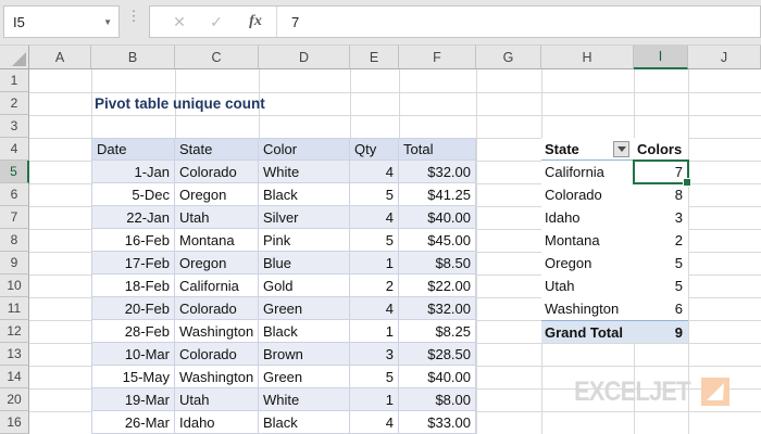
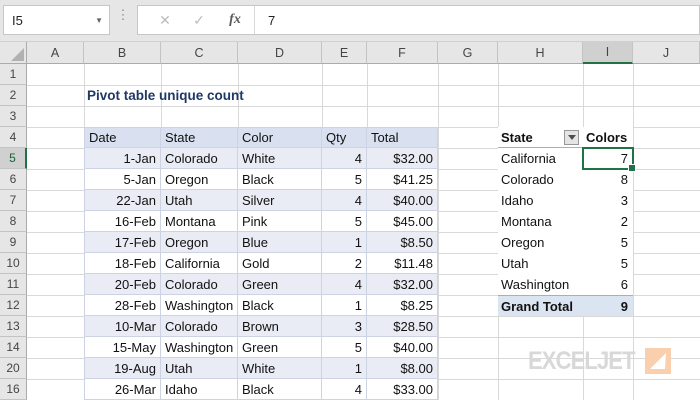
  I5
  ▼
  ⋮
  ✕
  ✓
  fx
  7
  A
  B
  C
  D
  E
  F
  G
  H
  I
  J
  1
  2
  3
  4
  5
  6
  7
  8
  9
  10
  11
  12
  13
  14
  20
  16
  Pivot table unique count
  Date
  State
  Color
  Qty
  Total
  1-Jan
  Colorado
  White
  4
  $32.00
- 5-Dec
+ 5-Jan
  Oregon
  Black
  5
  $41.25
  22-Jan
  Utah
  Silver
  4
  $40.00
  16-Feb
  Montana
  Pink
  5
  $45.00
  17-Feb
  Oregon
  Blue
  1
  $8.50
  18-Feb
  California
  Gold
  2
- $22.00
+ $11.48
  20-Feb
  Colorado
  Green
  4
  $32.00
  28-Feb
  Washington
  Black
  1
  $8.25
  10-Mar
  Colorado
  Brown
  3
  $28.50
  15-May
  Washington
  Green
  5
  $40.00
- 19-Mar
+ 19-Aug
  Utah
  White
  1
  $8.00
  26-Mar
  Idaho
  Black
  4
  $33.00
  State
  Colors
  California
  7
  Colorado
  8
  Idaho
  3
  Montana
  2
  Oregon
  5
  Utah
  5
  Washington
  6
  Grand Total
  9
  EXCELJET
